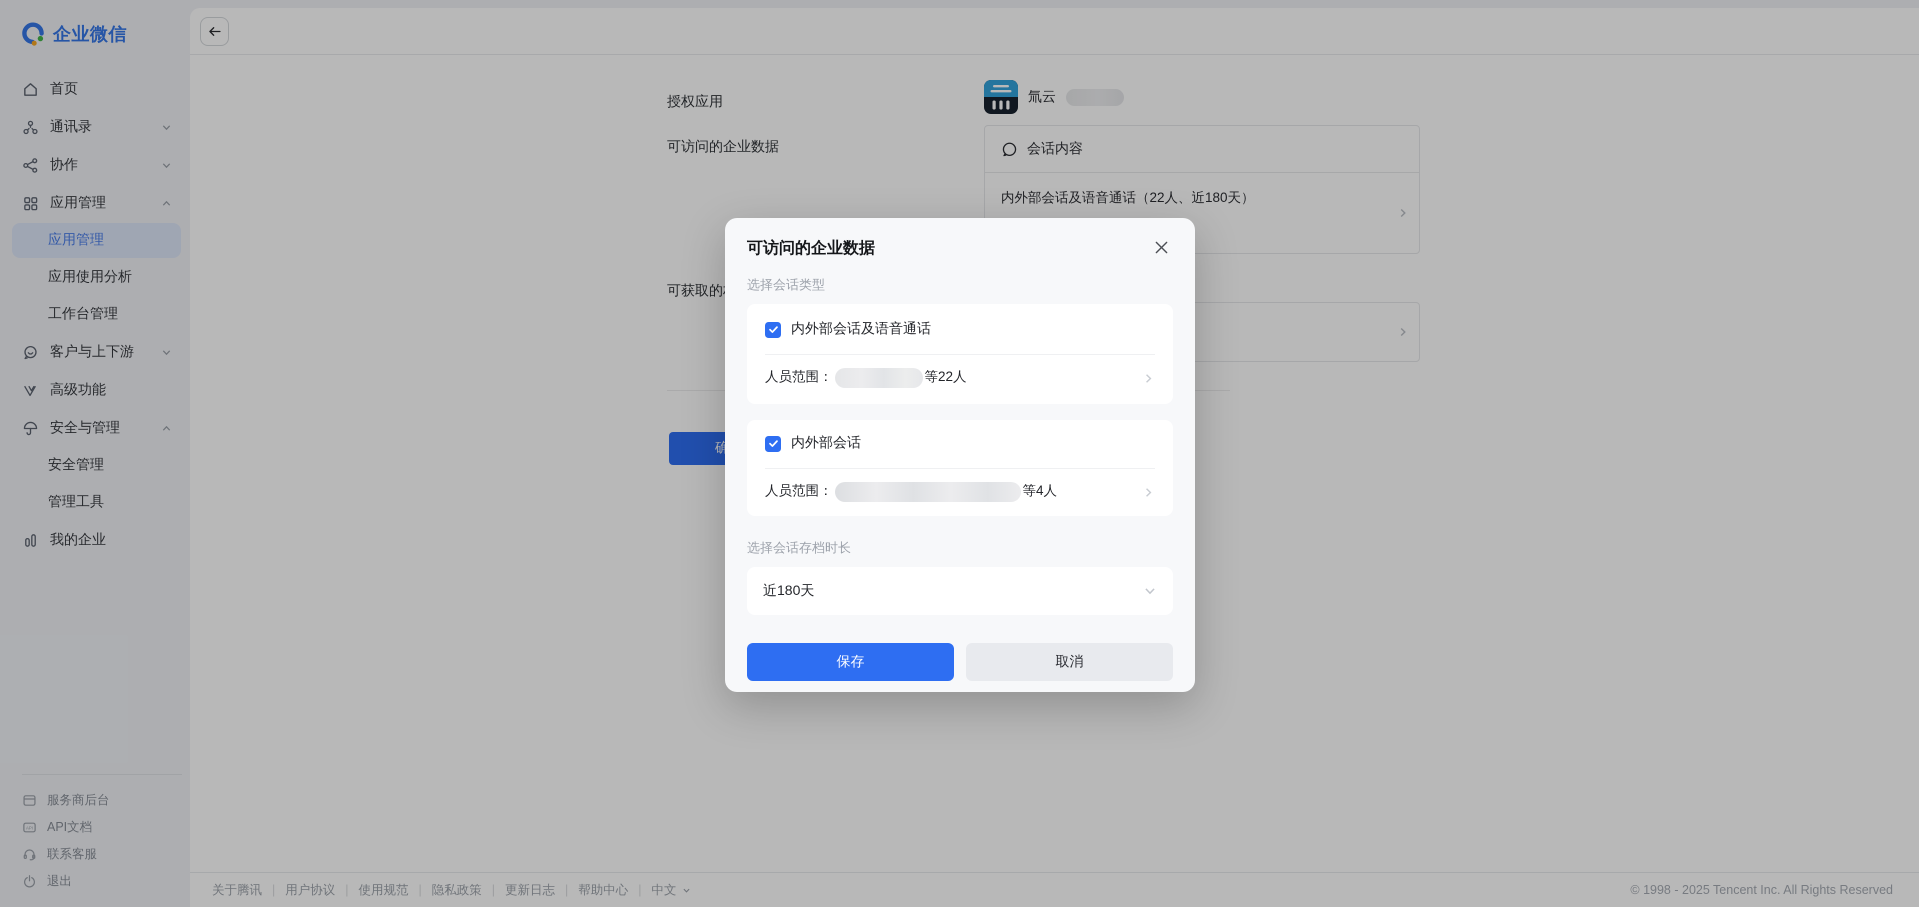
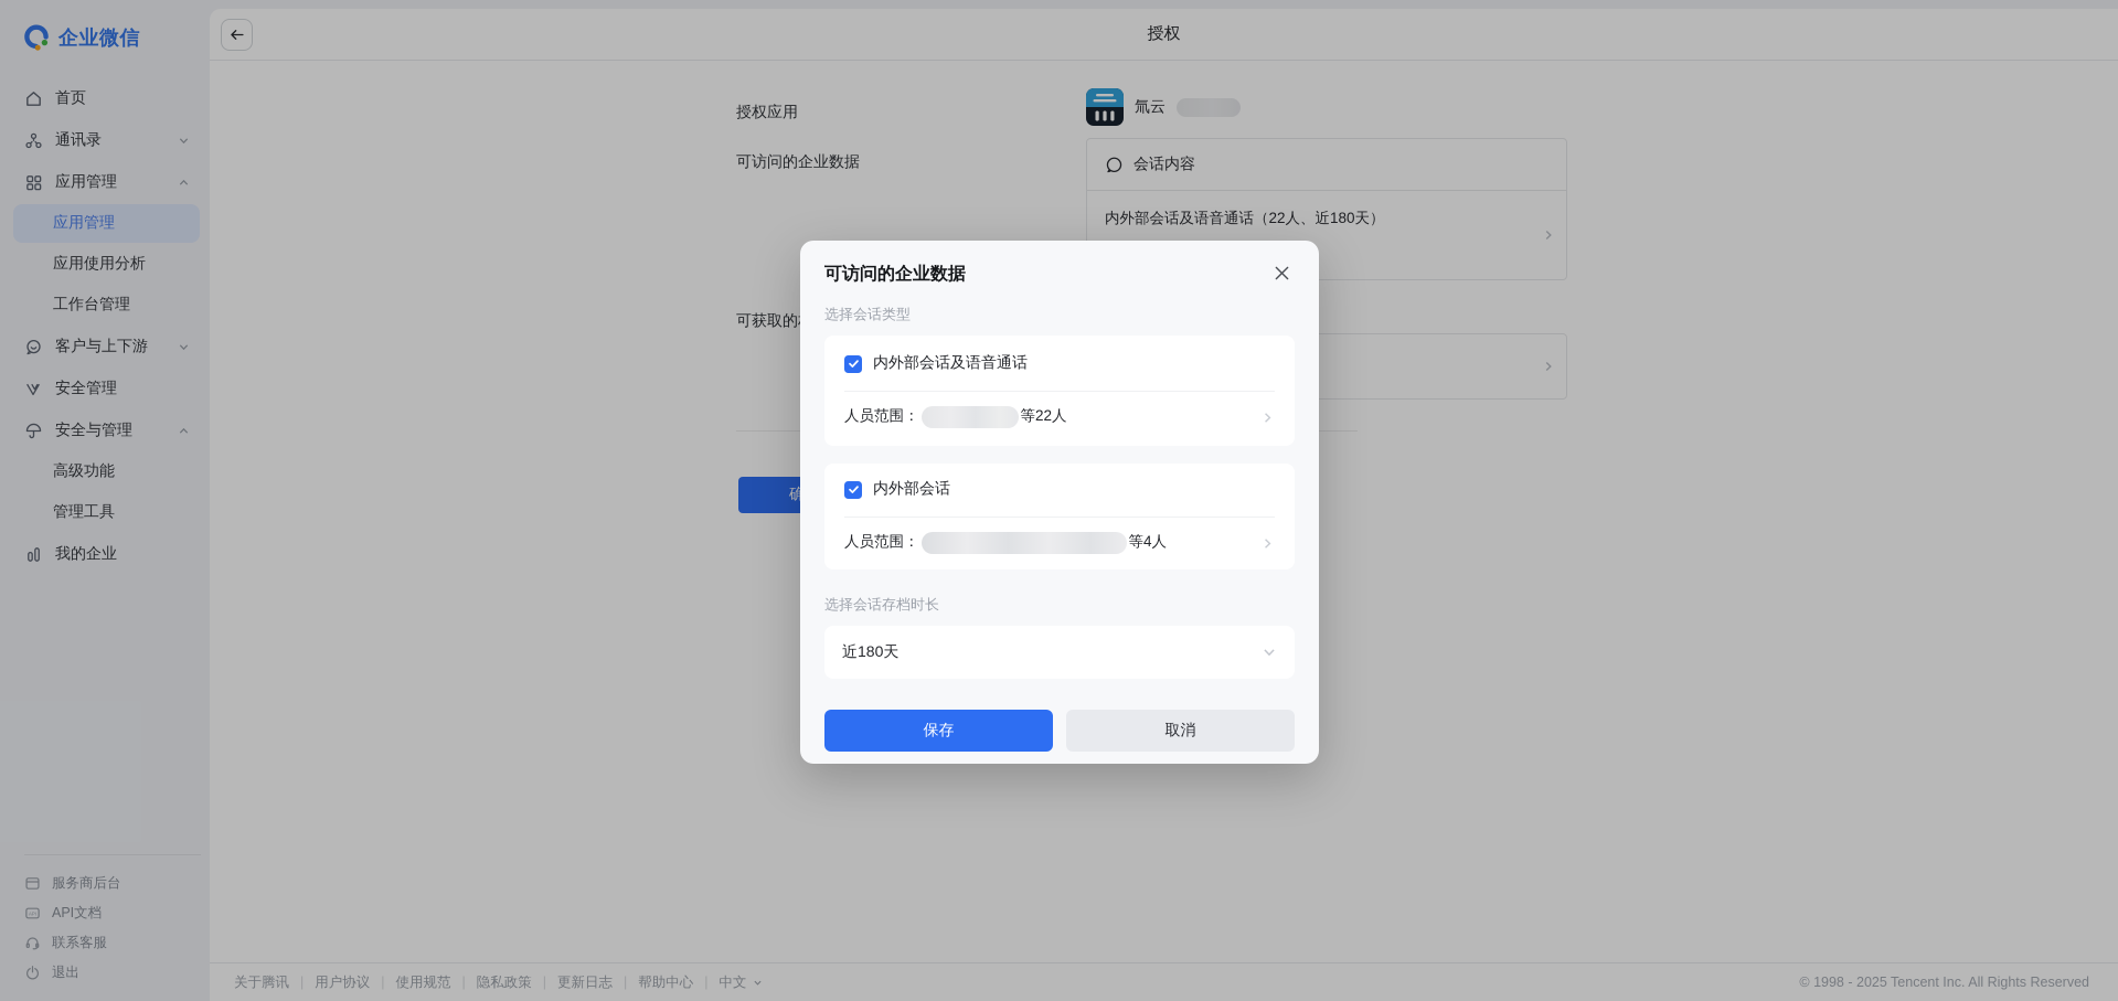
  企业微信
  首页
  通讯录
- 协作
  应用管理
  应用管理
  应用使用分析
  工作台管理
  客户与上下游
- 高级功能
+ 安全管理
  安全与管理
- 安全管理
+ 高级功能
  管理工具
  我的企业
  服务商后台
  API文档
  联系客服
  退出
+ 授权
  授权应用
  氚云
  可访问的企业数据
  会话内容
  内外部会话及语音通话（22人、近180天）
  关于腾讯
  |
  用户协议
  使用规范
  隐私政策
  |
  更新日志
  |
  帮助中心
  中文
  © 1998 - 2025 Tencent Inc. All Rights Reserved
  可访问的企业数据
  选择会话类型
  内外部会话及语音通话
  人员范围：
  等22人
  内外部会话
  人员范围：
  等4人
  选择会话存档时长
  近180天
  保存
  取消
